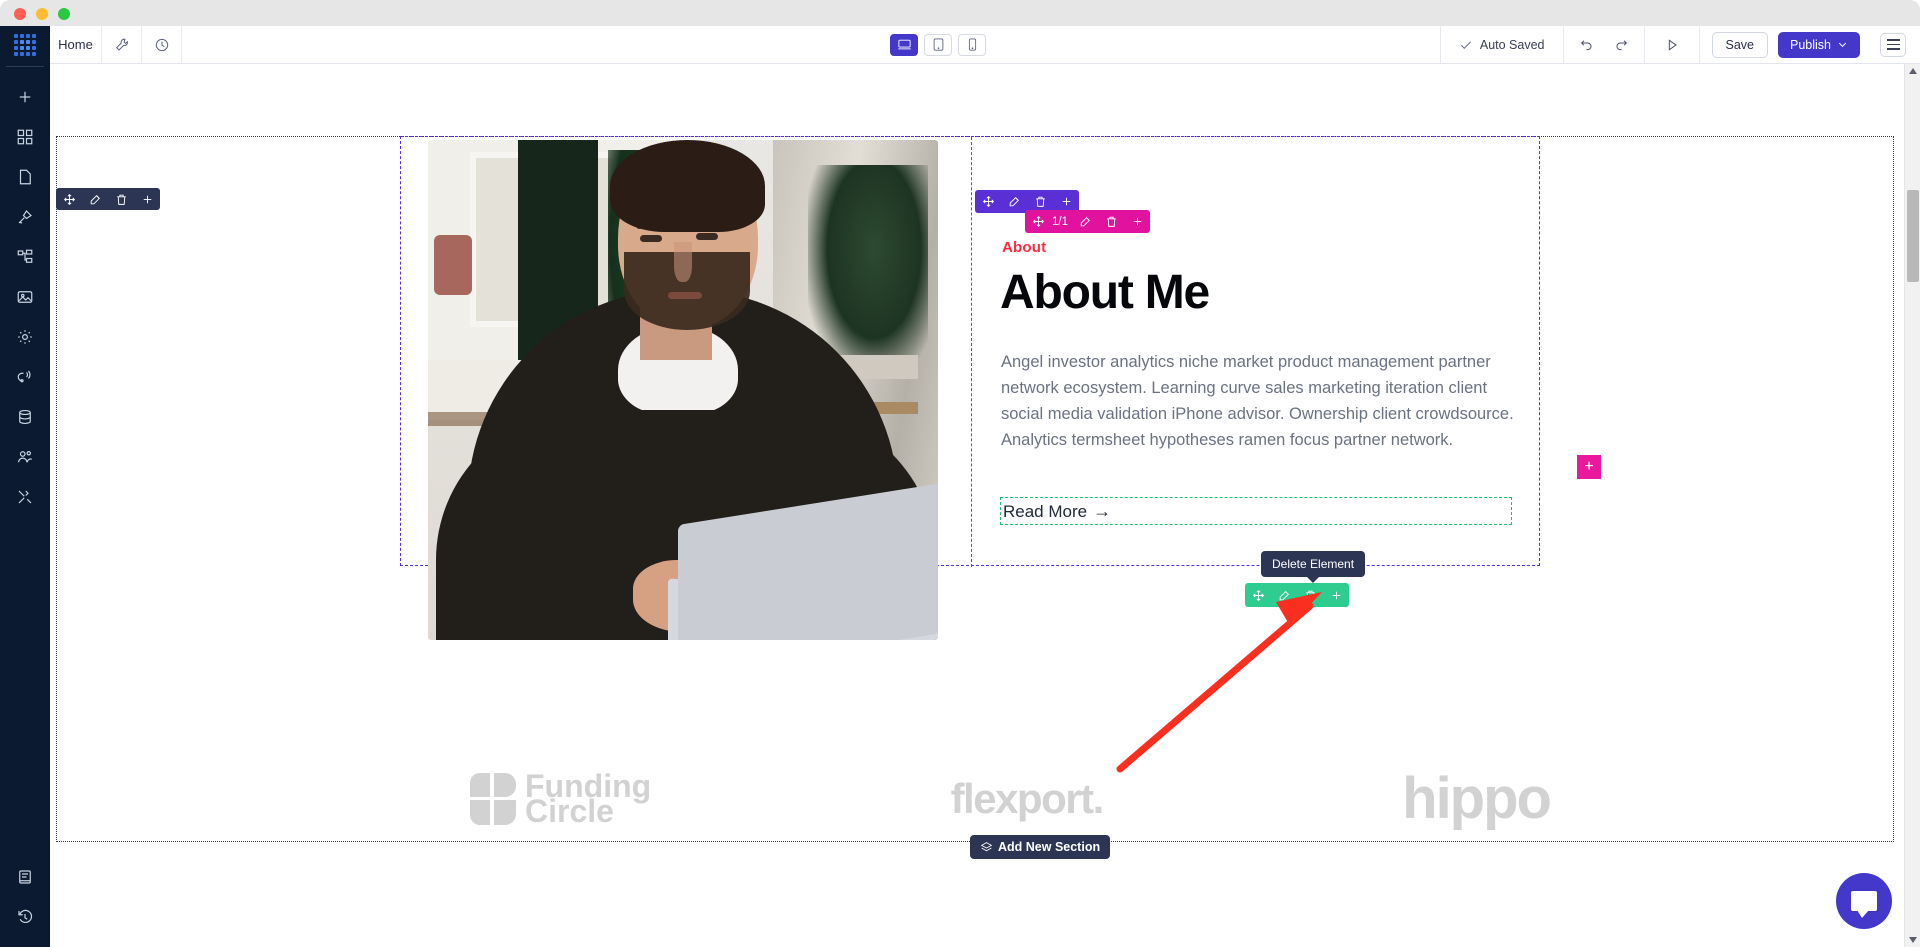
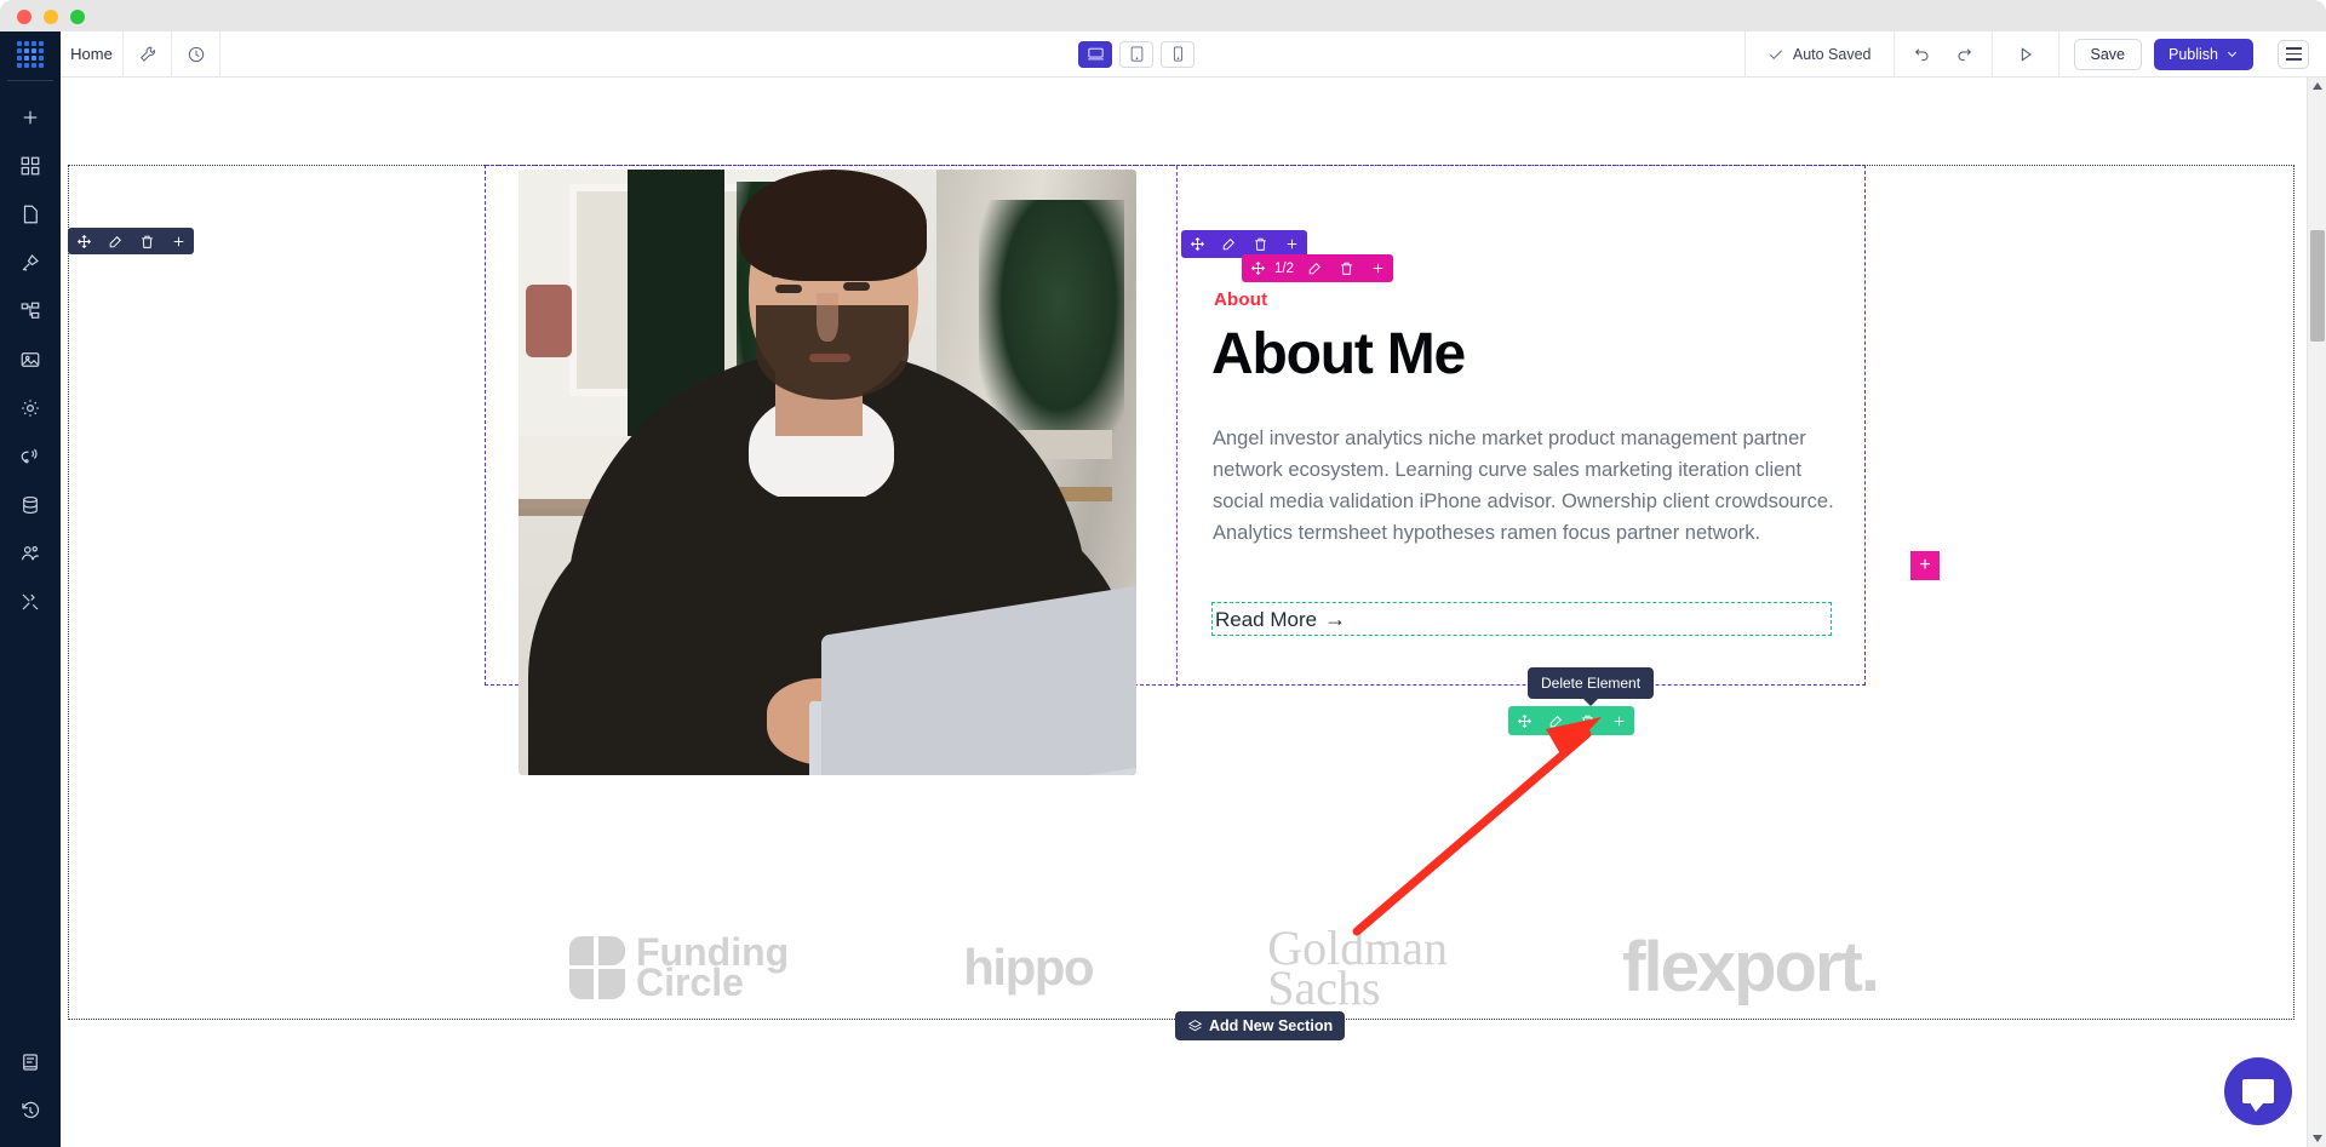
  Home
  Auto Saved
  Save
  Publish
  About
  About Me
  Angel investor analytics niche market product management partner network ecosystem. Learning curve sales marketing iteration client social media validation iPhone advisor. Ownership client crowdsource. Analytics termsheet hypotheses ramen focus partner network.
  Read More →
  Funding
  Circle
- flexport.
+ hippo
+ Goldman
+ Sachs
- hippo
+ flexport.
- 1/1
+ 1/2
  +
  Delete Element
  Add New Section
